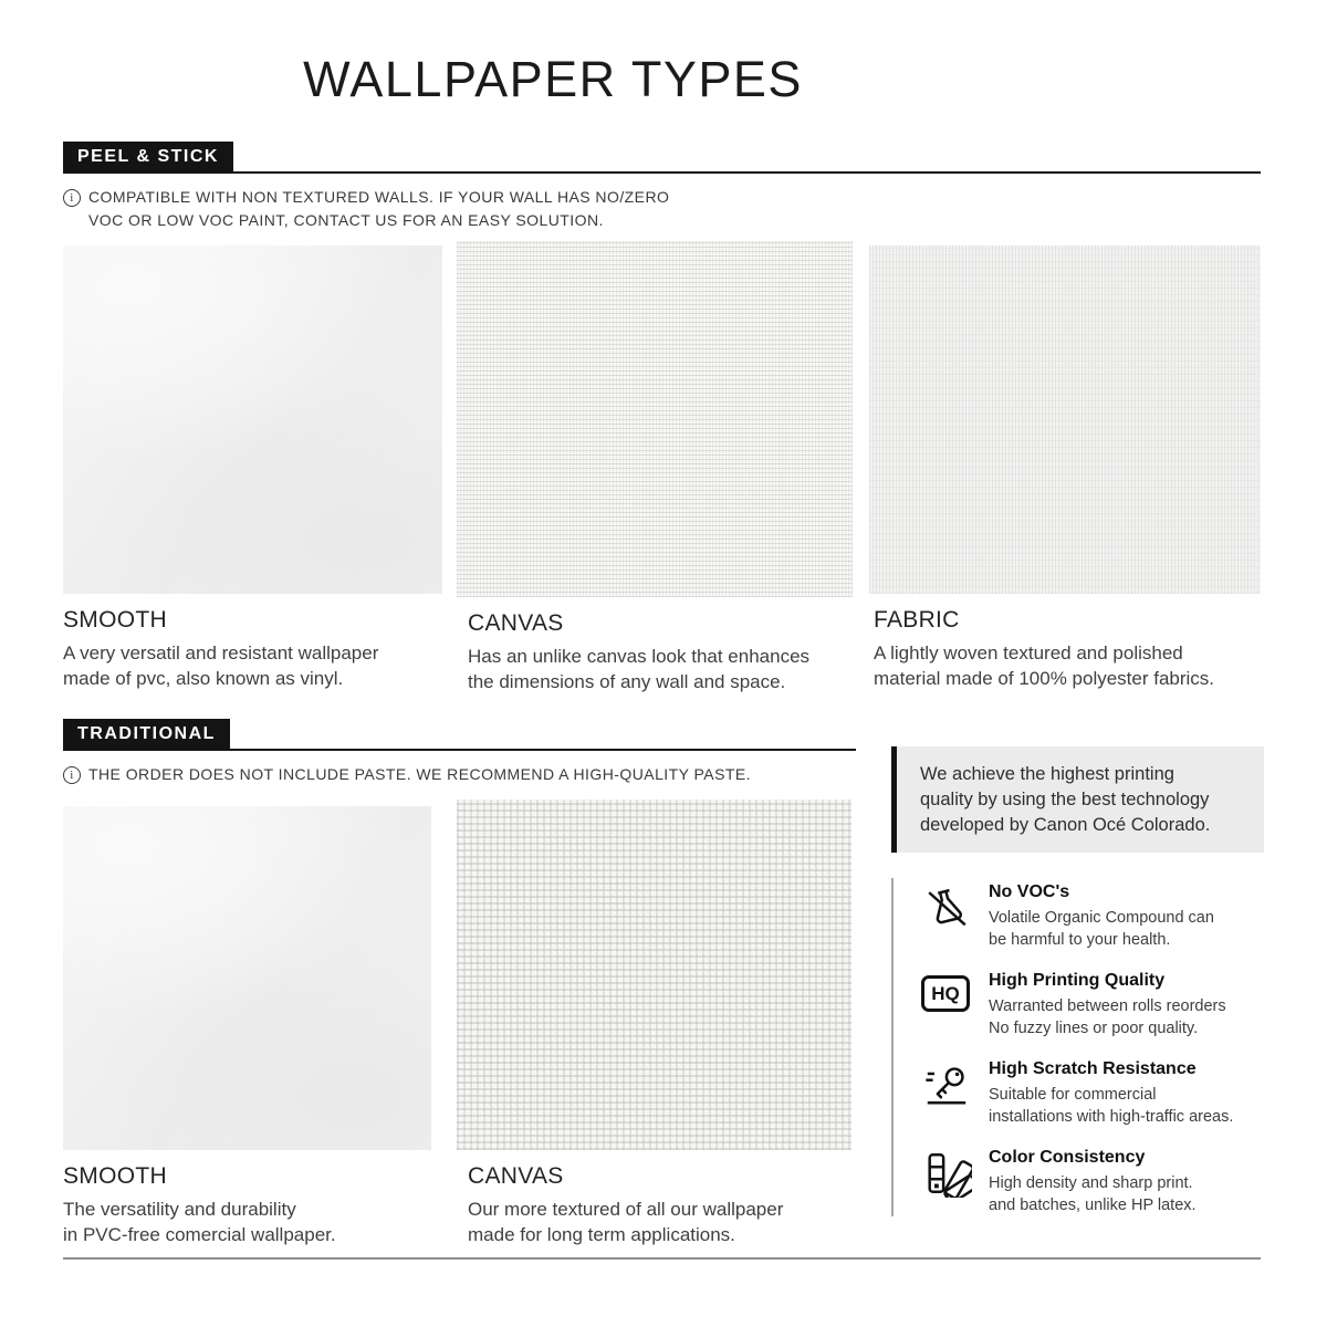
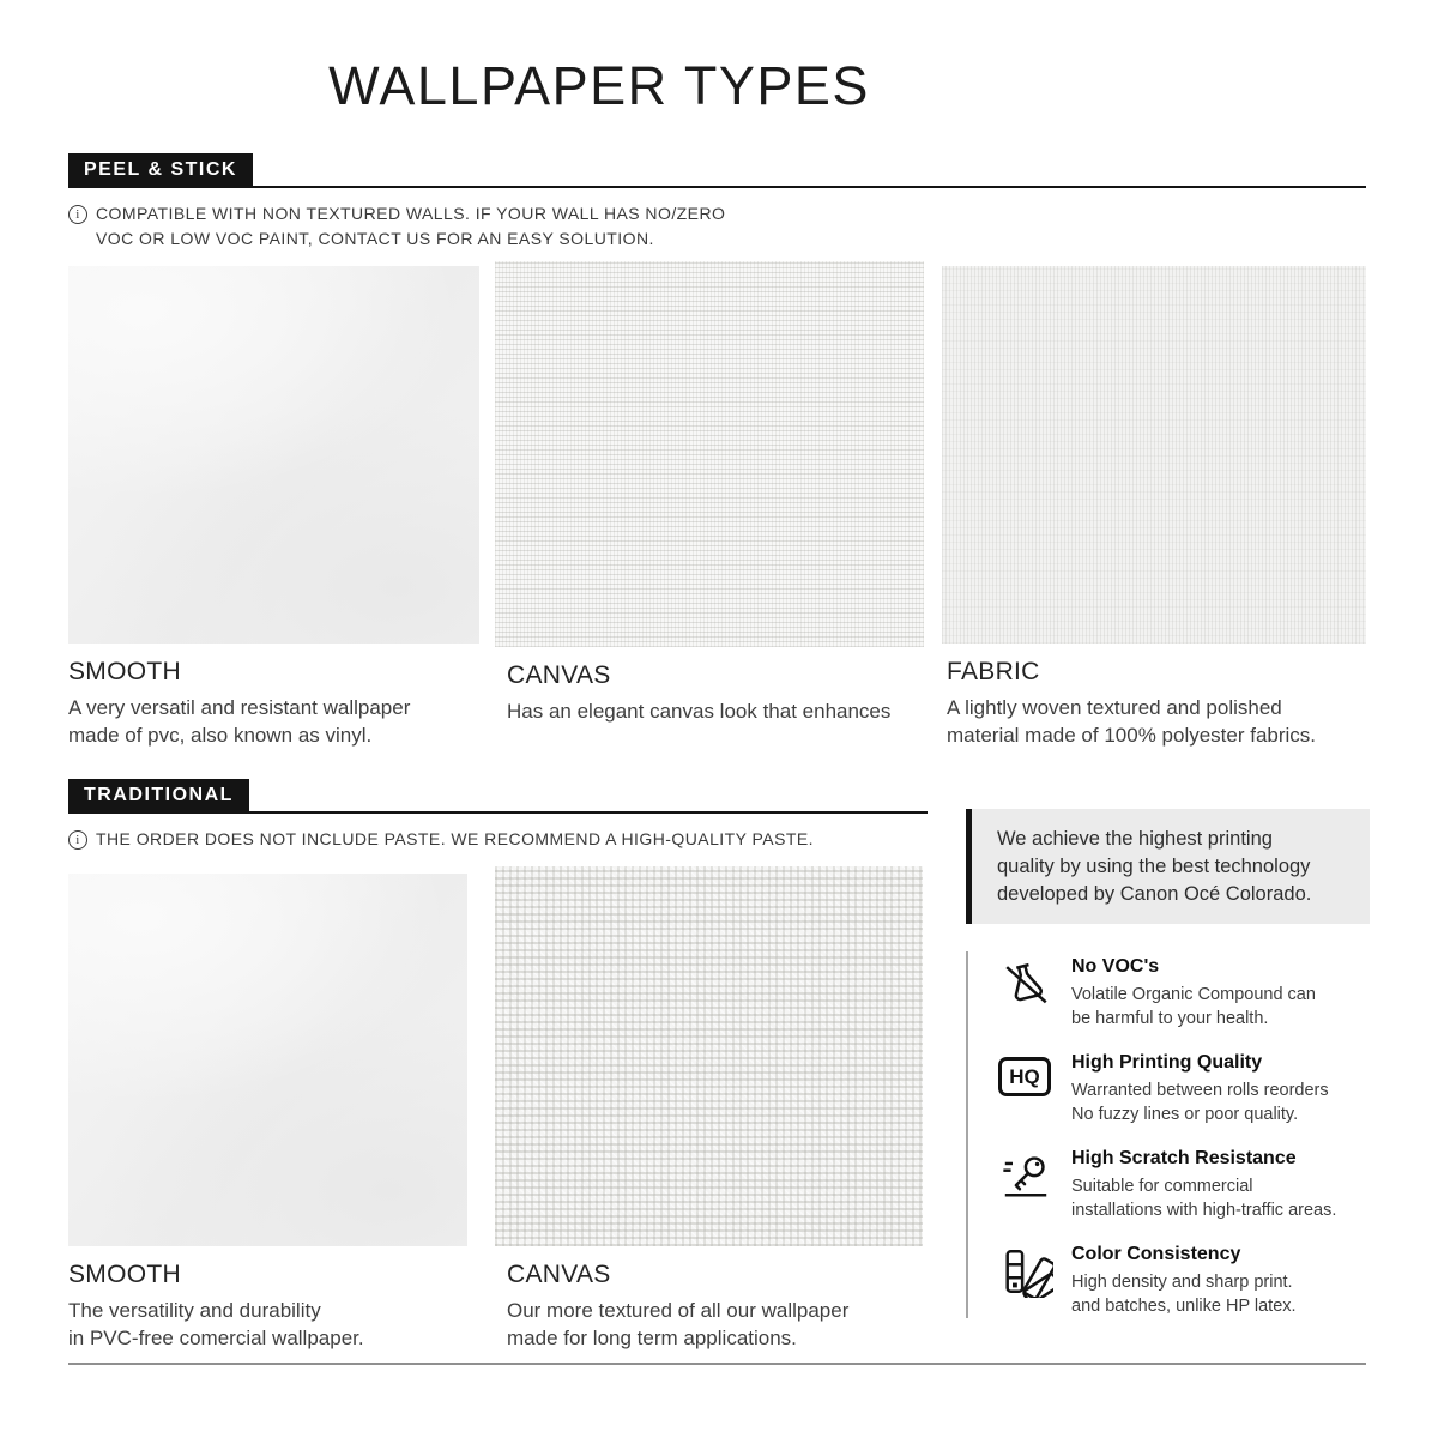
  WALLPAPER TYPES
  PEEL & STICK
  COMPATIBLE WITH NON TEXTURED WALLS. IF YOUR WALL HAS NO/ZERO
  VOC OR LOW VOC PAINT, CONTACT US FOR AN EASY SOLUTION.
  SMOOTH
  A very versatil and resistant wallpaper
  made of pvc, also known as vinyl.
  CANVAS
- Has an unlike canvas look that enhances
+ Has an elegant canvas look that enhances
- the dimensions of any wall and space.
  FABRIC
  A lightly woven textured and polished
  material made of 100% polyester fabrics.
  TRADITIONAL
  THE ORDER DOES NOT INCLUDE PASTE. WE RECOMMEND A HIGH-QUALITY PASTE.
  SMOOTH
  The versatility and durability
  in PVC-free comercial wallpaper.
  CANVAS
  Our more textured of all our wallpaper
  made for long term applications.
  We achieve the highest printing
  quality by using the best technology
  developed by Canon Océ Colorado.
  No VOC's
  Volatile Organic Compound can
  be harmful to your health.
  HQ
  High Printing Quality
  Warranted between rolls reorders
  No fuzzy lines or poor quality.
  High Scratch Resistance
  Suitable for commercial
  installations with high-traffic areas.
  Color Consistency
  High density and sharp print.
  and batches, unlike HP latex.
